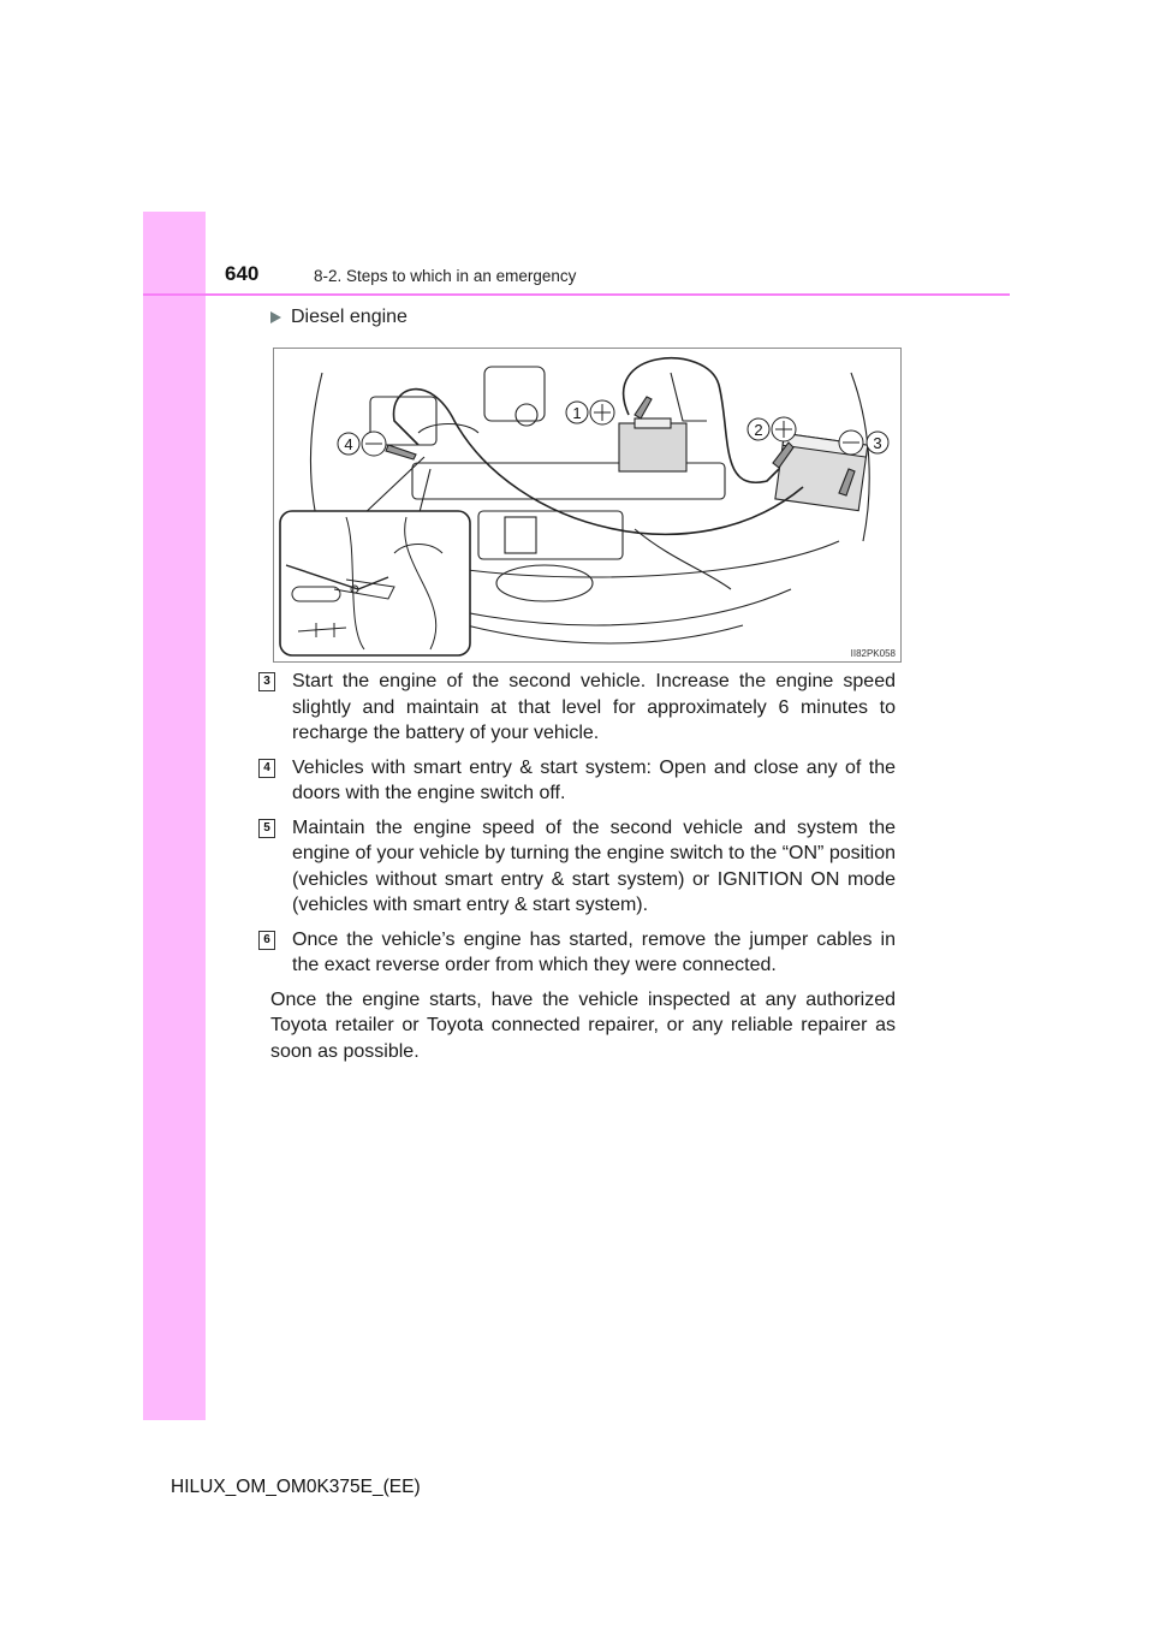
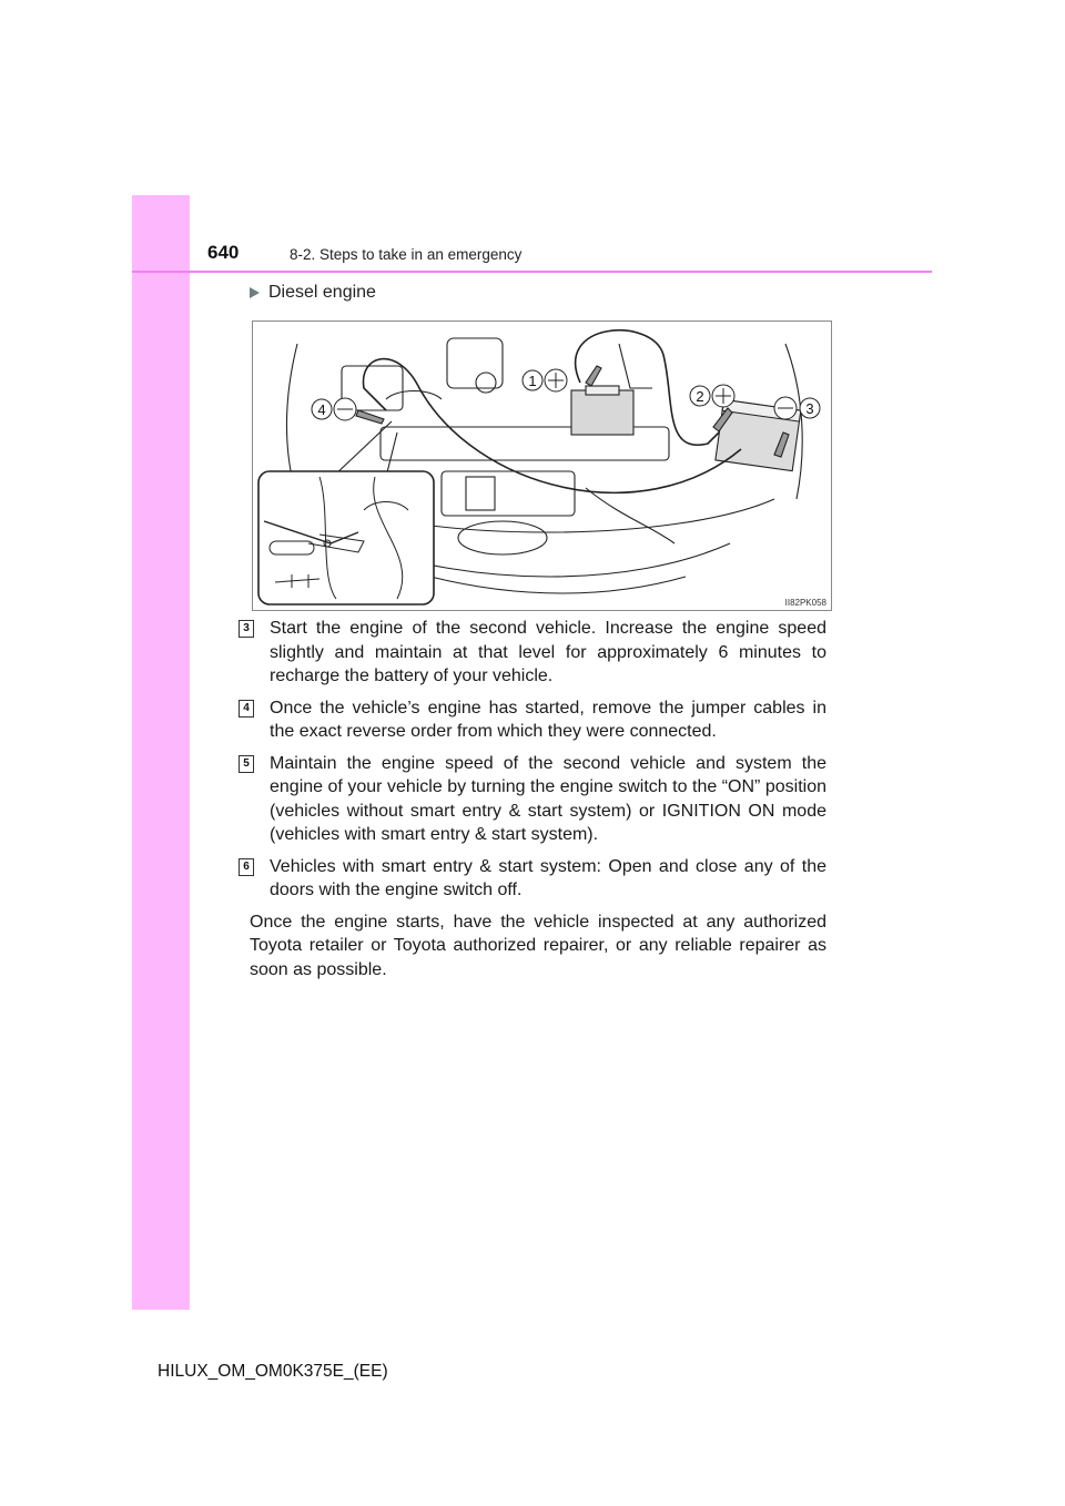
  640
- 8-2. Steps to which in an emergency
+ 8-2. Steps to take in an emergency
  Diesel engine
  1
  2
  3
  4
  II82PK058
  3
  Start the engine of the second vehicle. Increase the engine speed slightly and maintain at that level for approximately 6 minutes to recharge the battery of your vehicle.
  4
- Vehicles with smart entry & start system: Open and close any of the doors with the engine switch off.
+ Once the vehicle’s engine has started, remove the jumper cables in the exact reverse order from which they were connected.
  5
  Maintain the engine speed of the second vehicle and system the engine of your vehicle by turning the engine switch to the “ON” position (vehicles without smart entry & start system) or IGNITION ON mode (vehicles with smart entry & start system).
  6
- Once the vehicle’s engine has started, remove the jumper cables in the exact reverse order from which they were connected.
+ Vehicles with smart entry & start system: Open and close any of the doors with the engine switch off.
- Once the engine starts, have the vehicle inspected at any authorized Toyota retailer or Toyota connected repairer, or any reliable repairer as soon as possible.
+ Once the engine starts, have the vehicle inspected at any authorized Toyota retailer or Toyota authorized repairer, or any reliable repairer as soon as possible.
  HILUX_OM_OM0K375E_(EE)
